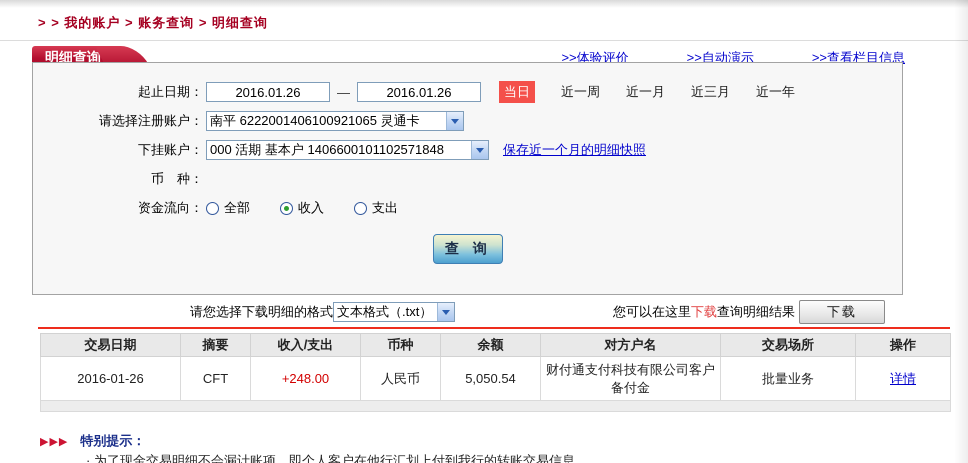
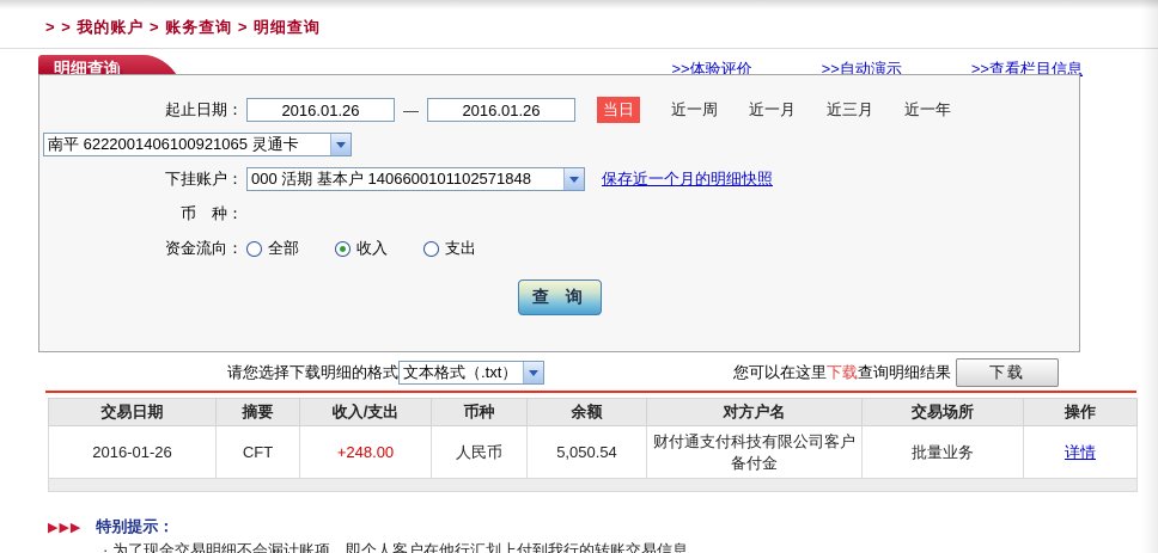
  > > 我的账户 > 账务查询 > 明细查询
  明细查询
  >>体验评价
  >>自动演示
  >>查看栏目信息
  起止日期：
  2016.01.26
  —
  2016.01.26
  当日
  近一周
  近一月
  近三月
  近一年
- 请选择注册账户：
  南平 6222001406100921065 灵通卡
  下挂账户：
  000 活期 基本户 1406600101102571848
  保存近一个月的明细快照
  币 种：
  资金流向：
  全部
  收入
  支出
  查 询
  请您选择下载明细的格式
  文本格式（.txt）
  您可以在这里
  下载
  查询明细结果
  下载
  交易日期	摘要	收入/支出	币种	余额	对方户名	交易场所	操作
  2016-01-26	CFT	+248.00	人民币	5,050.54	财付通支付科技有限公司客户备付金	批量业务	详情
  ▶▶▶
  特别提示：
  · 为了现金交易明细不会漏计账项，即个人客户在他行汇划上付到我行的转账交易信息
